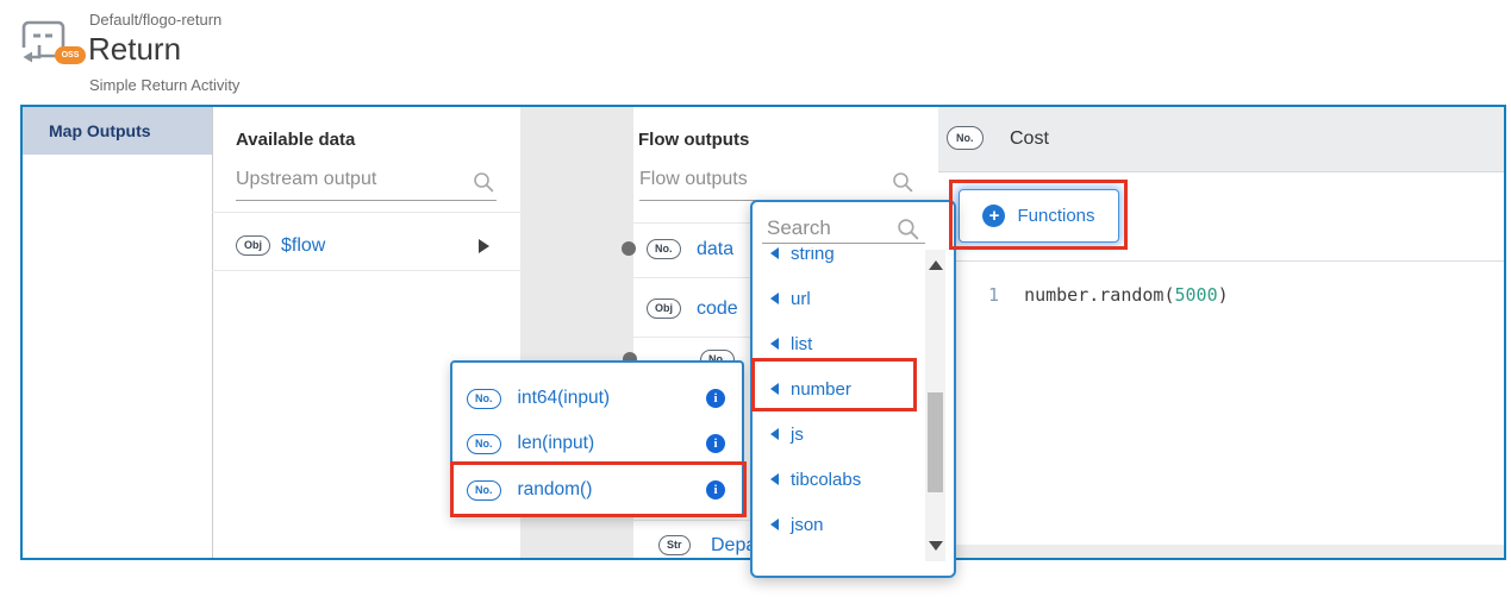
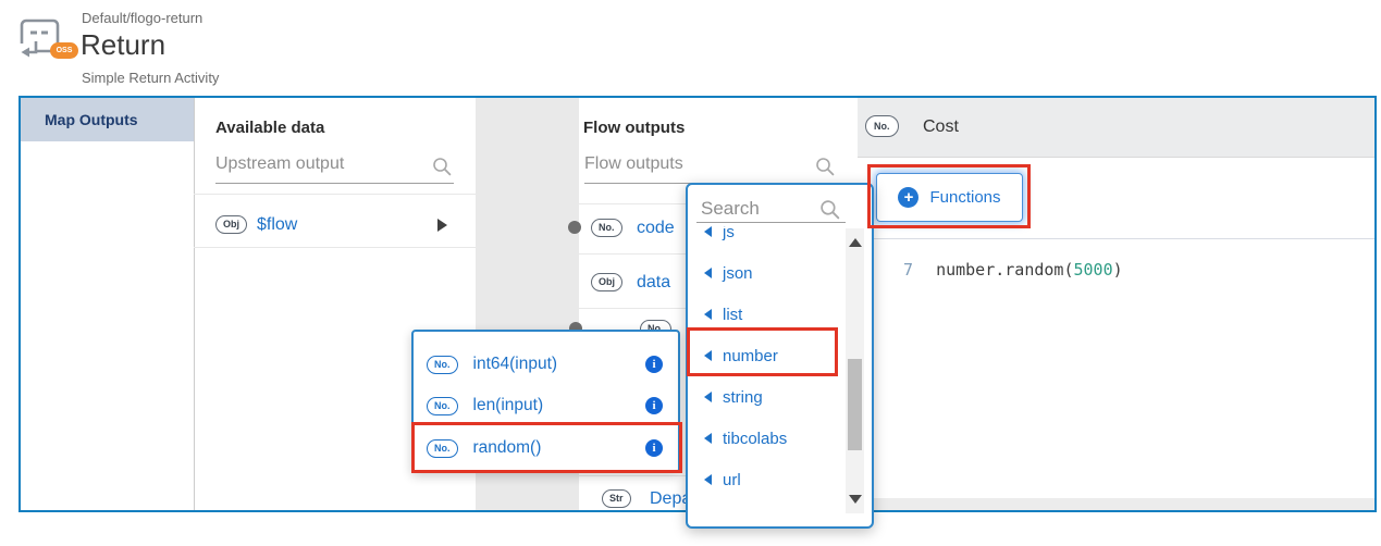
  Default/flogo-return
  Return
  Simple Return Activity
  Map Outputs
  Available data
  Upstream output
  Obj
  $flow
  Flow outputs
  Flow outputs
  No.
- data
+ code
  Obj
- code
+ data
  No.
  Str
  Dep
  No.
  Cost
  +
  Functions
- 1 number.random(5000)
+ 7 number.random(5000)
  No.
  int64(input)
  i
  No.
  len(input)
  i
  No.
  random()
  i
  Search
- string
+ js
- url
+ json
  list
  number
- js
+ string
  tibcolabs
- json
+ url
